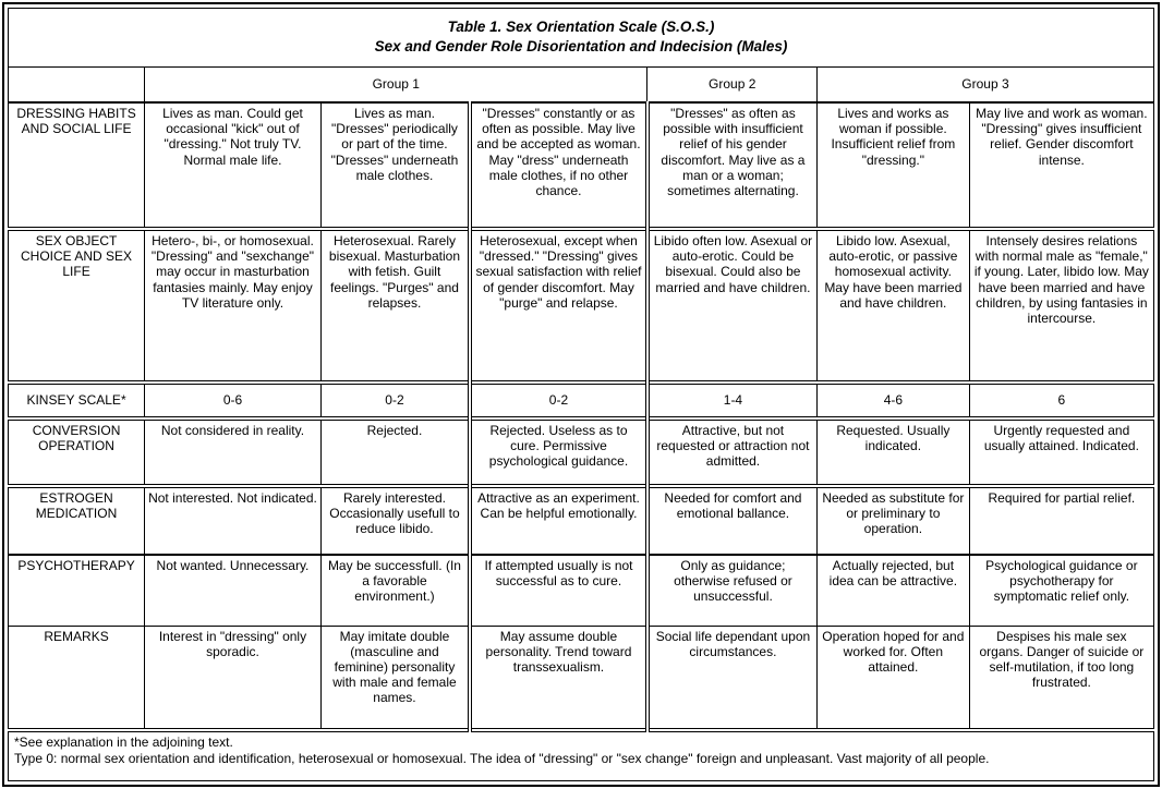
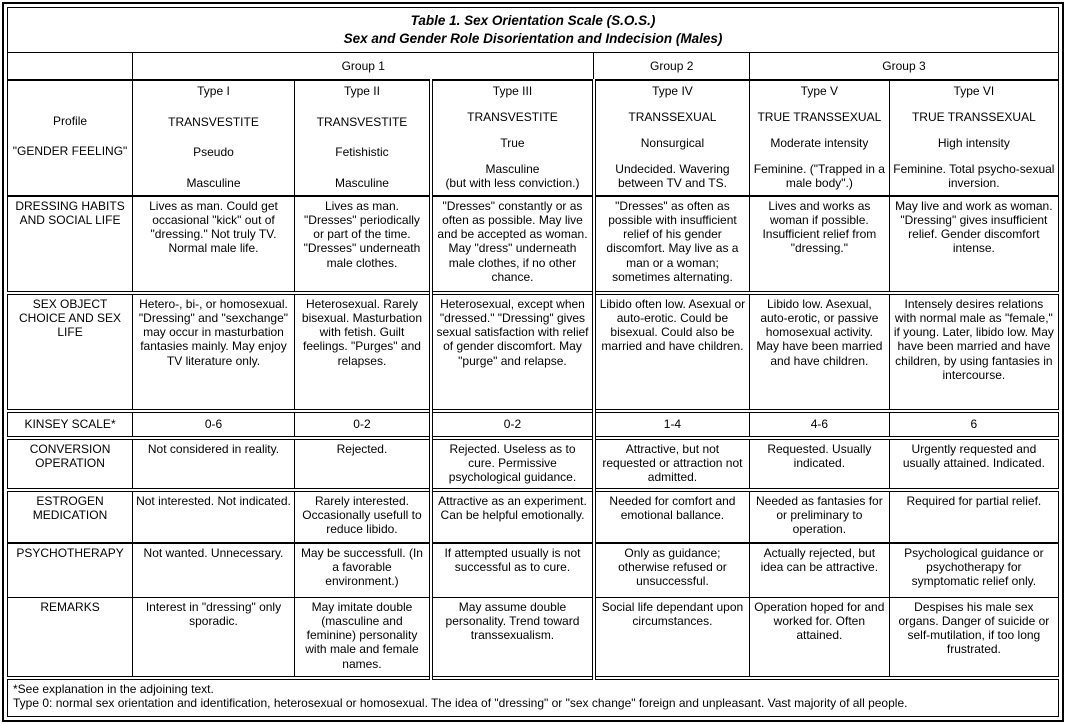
  Table 1. Sex Orientation Scale (S.O.S.) Sex and Gender Role Disorientation and Indecision (Males)
  	Group 1	Group 2	Group 3
+ Profile "GENDER FEELING"	Type I TRANSVESTITE Pseudo Masculine	Type II TRANSVESTITE Fetishistic Masculine	Type III TRANSVESTITE True Masculine (but with less conviction.)	Type IV TRANSSEXUAL Nonsurgical Undecided. Wavering between TV and TS.	Type V TRUE TRANSSEXUAL Moderate intensity Feminine. ("Trapped in a male body".)	Type VI TRUE TRANSSEXUAL High intensity Feminine. Total psycho-sexual inversion.
  DRESSING HABITS AND SOCIAL LIFE	Lives as man. Could get occasional "kick" out of "dressing." Not truly TV. Normal male life.	Lives as man. "Dresses" periodically or part of the time. "Dresses" underneath male clothes.	"Dresses" constantly or as often as possible. May live and be accepted as woman. May "dress" underneath male clothes, if no other chance.	"Dresses" as often as possible with insufficient relief of his gender discomfort. May live as a man or a woman; sometimes alternating.	Lives and works as woman if possible. Insufficient relief from "dressing."	May live and work as woman. "Dressing" gives insufficient relief. Gender discomfort intense.
  SEX OBJECT CHOICE AND SEX LIFE	Hetero-, bi-, or homosexual. "Dressing" and "sexchange" may occur in masturbation fantasies mainly. May enjoy TV literature only.	Heterosexual. Rarely bisexual. Masturbation with fetish. Guilt feelings. "Purges" and relapses.	Heterosexual, except when "dressed." "Dressing" gives sexual satisfaction with relief of gender discomfort. May "purge" and relapse.	Libido often low. Asexual or auto-erotic. Could be bisexual. Could also be married and have children.	Libido low. Asexual, auto-erotic, or passive homosexual activity. May have been married and have children.	Intensely desires relations with normal male as "female," if young. Later, libido low. May have been married and have children, by using fantasies in intercourse.
  KINSEY SCALE*	0-6	0-2	0-2	1-4	4-6	6
  CONVERSION OPERATION	Not considered in reality.	Rejected.	Rejected. Useless as to cure. Permissive psychological guidance.	Attractive, but not requested or attraction not admitted.	Requested. Usually indicated.	Urgently requested and usually attained. Indicated.
- ESTROGEN MEDICATION	Not interested. Not indicated.	Rarely interested. Occasionally usefull to reduce libido.	Attractive as an experiment. Can be helpful emotionally.	Needed for comfort and emotional ballance.	Needed as substitute for or preliminary to operation.	Required for partial relief.
+ ESTROGEN MEDICATION	Not interested. Not indicated.	Rarely interested. Occasionally usefull to reduce libido.	Attractive as an experiment. Can be helpful emotionally.	Needed for comfort and emotional ballance.	Needed as fantasies for or preliminary to operation.	Required for partial relief.
  PSYCHOTHERAPY	Not wanted. Unnecessary.	May be successfull. (In a favorable environment.)	If attempted usually is not successful as to cure.	Only as guidance; otherwise refused or unsuccessful.	Actually rejected, but idea can be attractive.	Psychological guidance or psychotherapy for symptomatic relief only.
  REMARKS	Interest in "dressing" only sporadic.	May imitate double (masculine and feminine) personality with male and female names.	May assume double personality. Trend toward transsexualism.	Social life dependant upon circumstances.	Operation hoped for and worked for. Often attained.	Despises his male sex organs. Danger of suicide or self-mutilation, if too long frustrated.
  *See explanation in the adjoining text. Type 0: normal sex orientation and identification, heterosexual or homosexual. The idea of "dressing" or "sex change" foreign and unpleasant. Vast majority of all people.
